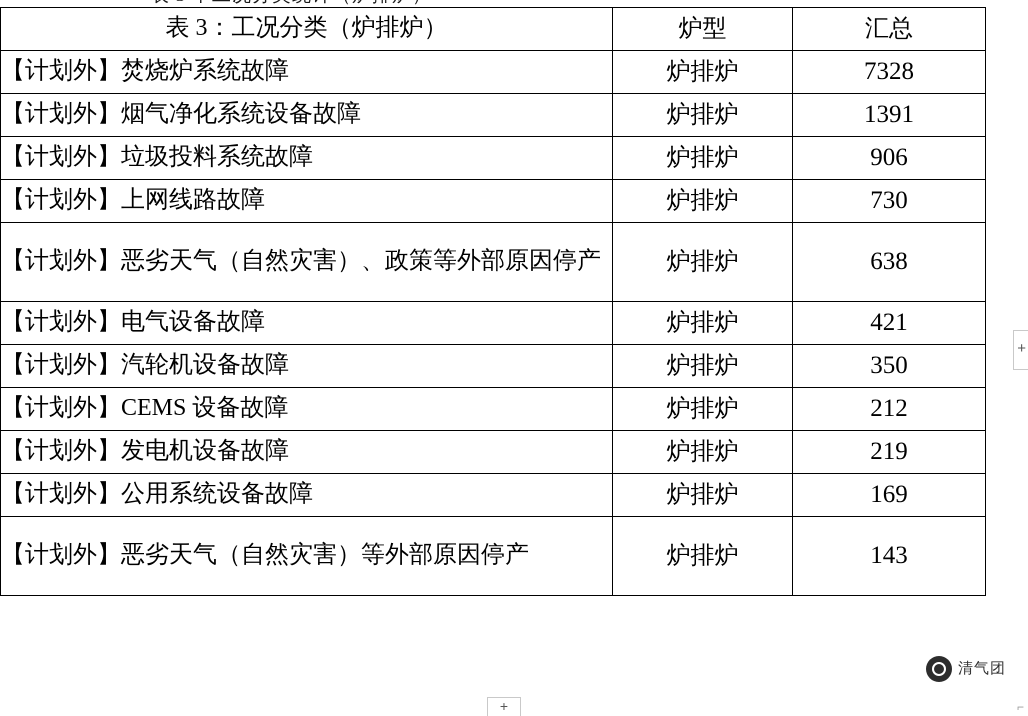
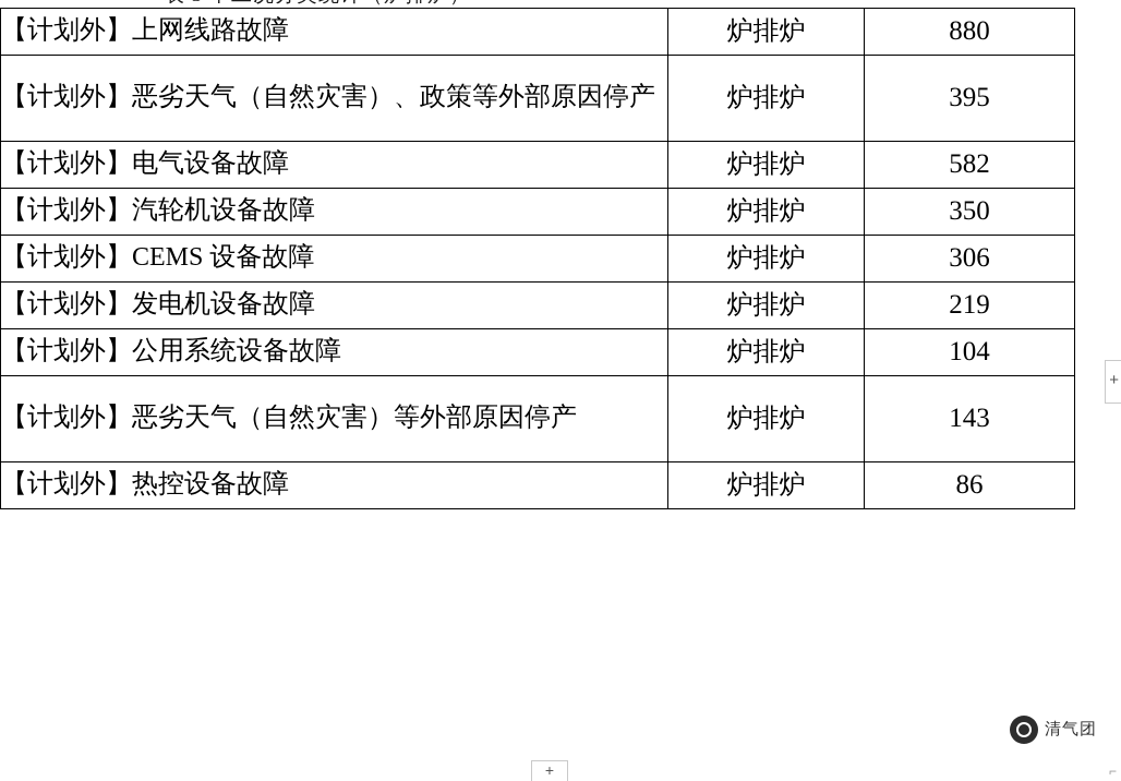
- 表 3：工况分类（炉排炉）	炉型	汇总
- 【计划外】焚烧炉系统故障	炉排炉	7328
- 【计划外】烟气净化系统设备故障	炉排炉	1391
- 【计划外】垃圾投料系统故障	炉排炉	906
- 【计划外】上网线路故障	炉排炉	730
+ 【计划外】上网线路故障	炉排炉	880
- 【计划外】恶劣天气（自然灾害）、政策等外部原因停产	炉排炉	638
+ 【计划外】恶劣天气（自然灾害）、政策等外部原因停产	炉排炉	395
- 【计划外】电气设备故障	炉排炉	421
+ 【计划外】电气设备故障	炉排炉	582
  【计划外】汽轮机设备故障	炉排炉	350
- 【计划外】CEMS 设备故障	炉排炉	212
+ 【计划外】CEMS 设备故障	炉排炉	306
  【计划外】发电机设备故障	炉排炉	219
- 【计划外】公用系统设备故障	炉排炉	169
+ 【计划外】公用系统设备故障	炉排炉	104
  【计划外】恶劣天气（自然灾害）等外部原因停产	炉排炉	143
+ 【计划外】热控设备故障	炉排炉	86
  +
  +
  ⌐
  清气团
